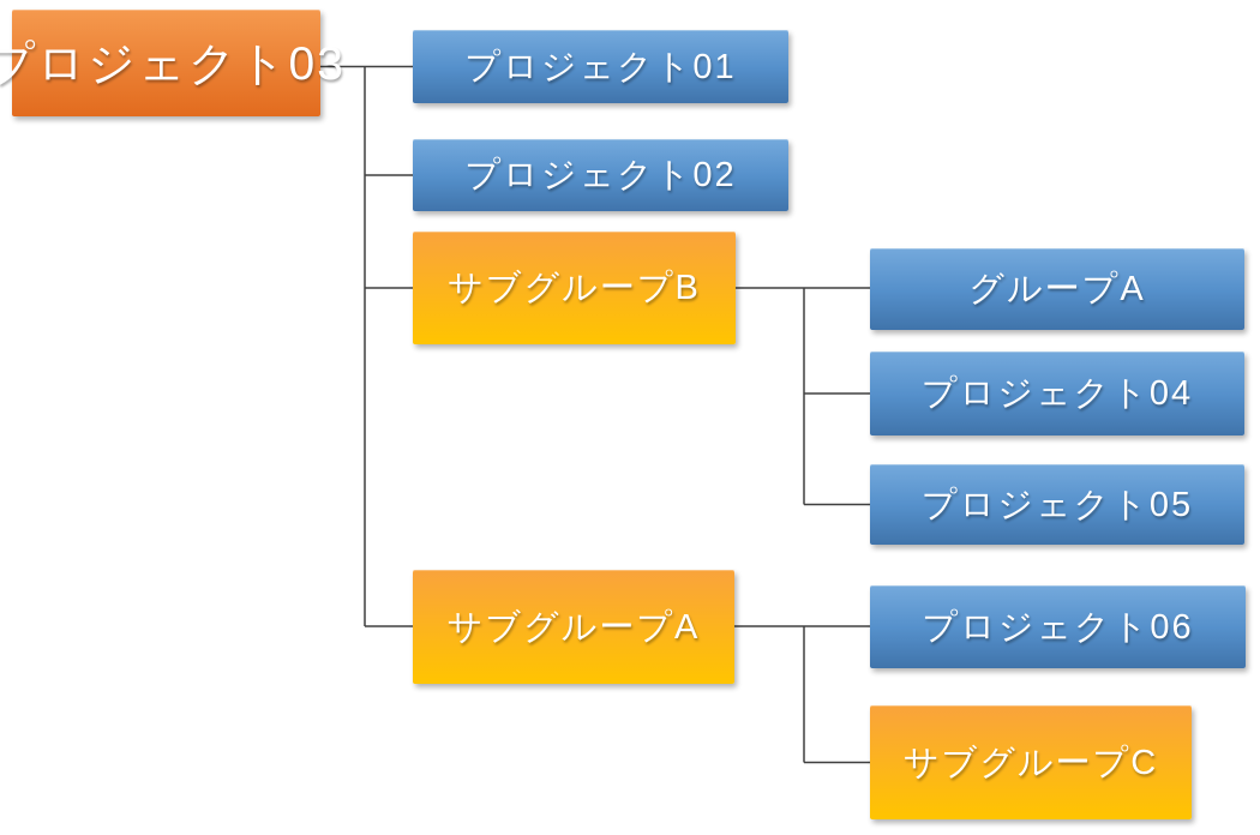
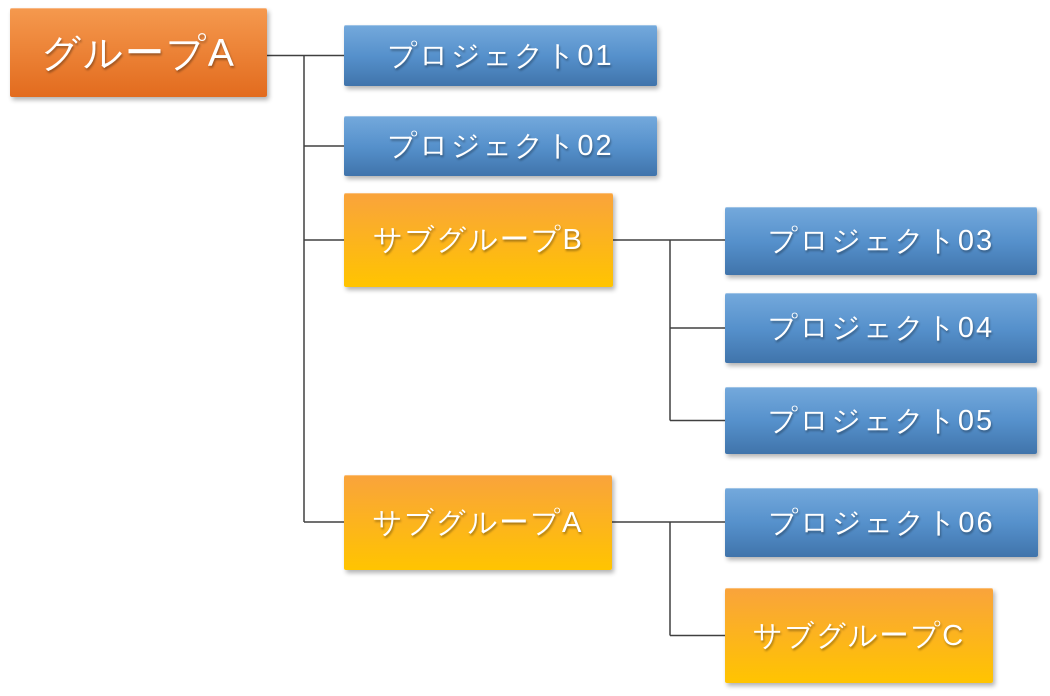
- プロジェクト03
+ グループA
  プロジェクト01
  プロジェクト02
  サブグループB
- グループA
+ プロジェクト03
  プロジェクト04
  プロジェクト05
  サブグループA
  プロジェクト06
  サブグループC
